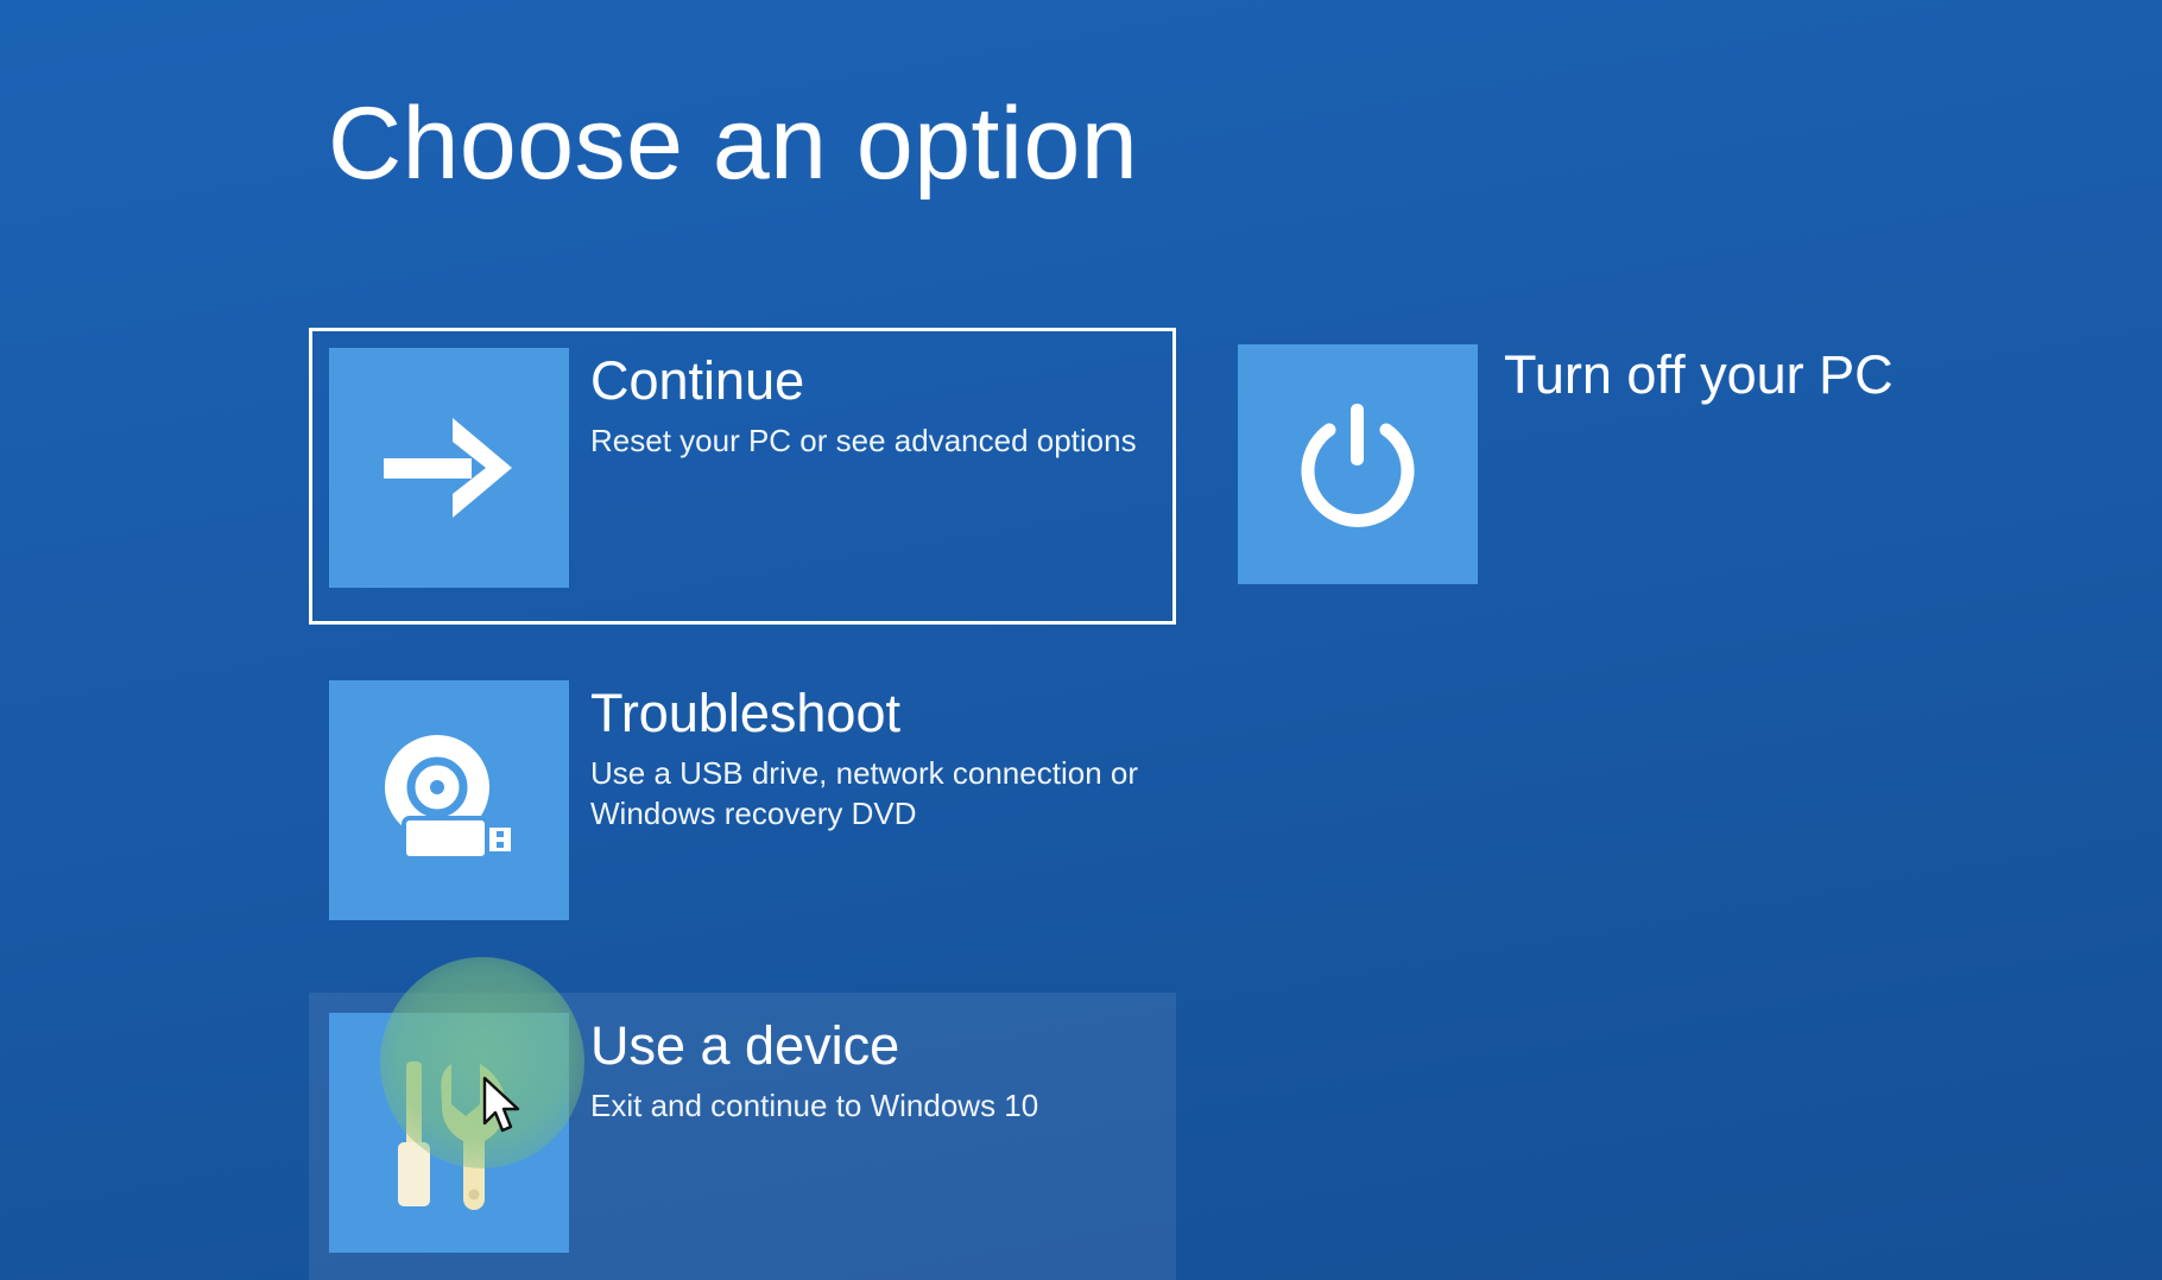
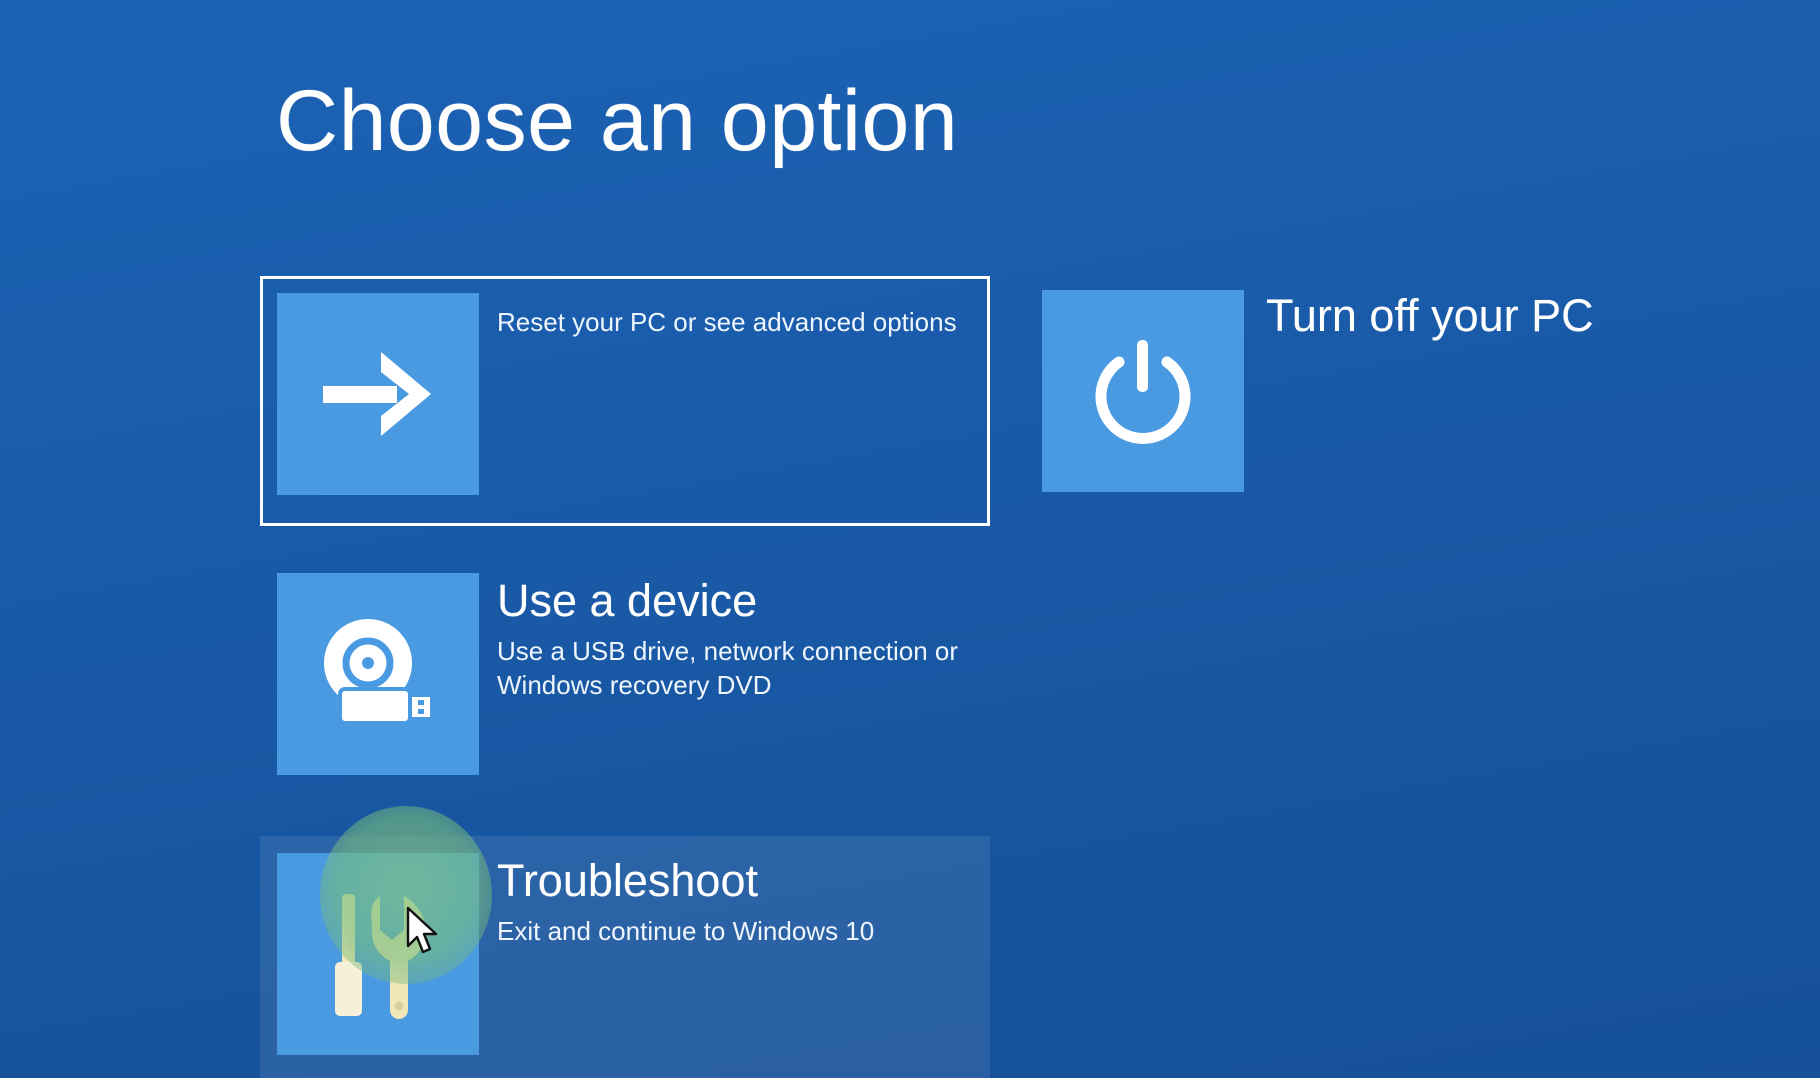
  Choose an option
- Continue
  Reset your PC or see advanced options
- Troubleshoot
+ Use a device
  Use a USB drive, network connection or Windows recovery DVD
- Use a device
+ Troubleshoot
  Exit and continue to Windows 10
  Turn off your PC
